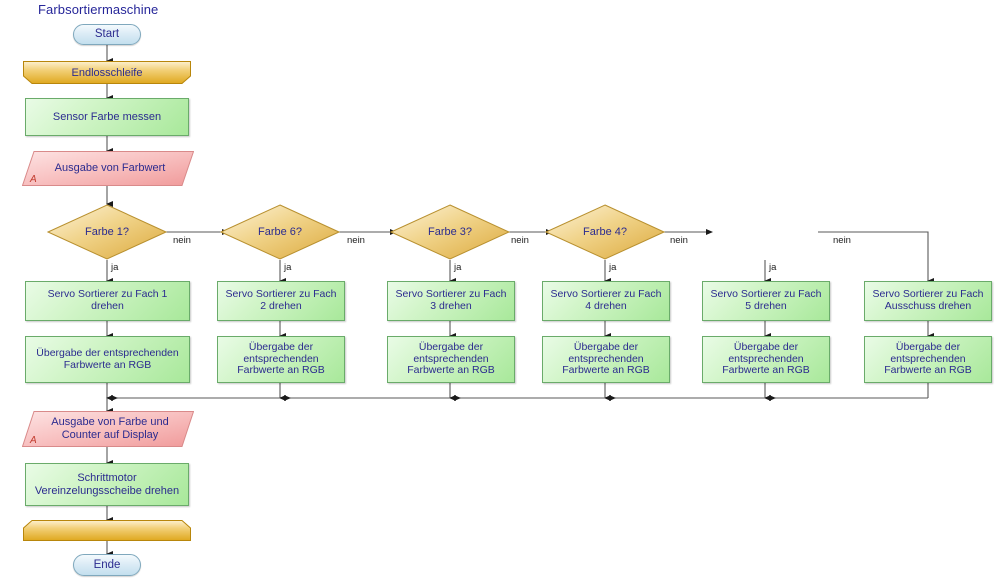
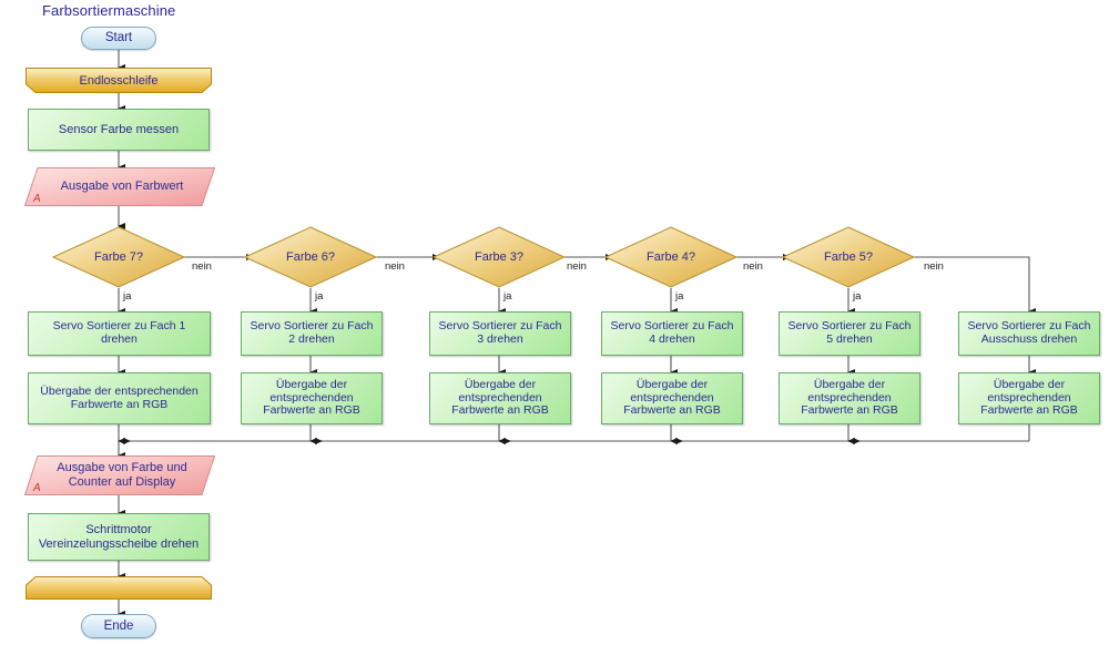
  Farbsortiermaschine
  Start
  Endlosschleife
  Sensor Farbe messen
  Ausgabe von Farbwert
  A
- Farbe 1?
+ Farbe 7?
  Farbe 6?
  Farbe 3?
  Farbe 4?
+ Farbe 5?
  nein
  nein
  nein
  nein
  nein
  ja
  ja
  ja
  ja
  ja
  Servo Sortierer zu Fach 1
  drehen
  Servo Sortierer zu Fach
  2 drehen
  Servo Sortierer zu Fach
  3 drehen
  Servo Sortierer zu Fach
  4 drehen
  Servo Sortierer zu Fach
  5 drehen
  Servo Sortierer zu Fach
  Ausschuss drehen
  Übergabe der entsprechenden
  Farbwerte an RGB
  Übergabe der
  entsprechenden
  Farbwerte an RGB
  Übergabe der
  entsprechenden
  Farbwerte an RGB
  Übergabe der
  entsprechenden
  Farbwerte an RGB
  Übergabe der
  entsprechenden
  Farbwerte an RGB
  Übergabe der
  entsprechenden
  Farbwerte an RGB
  Ausgabe von Farbe und
  Counter auf Display
  A
  Schrittmotor
  Vereinzelungsscheibe drehen
  Ende
